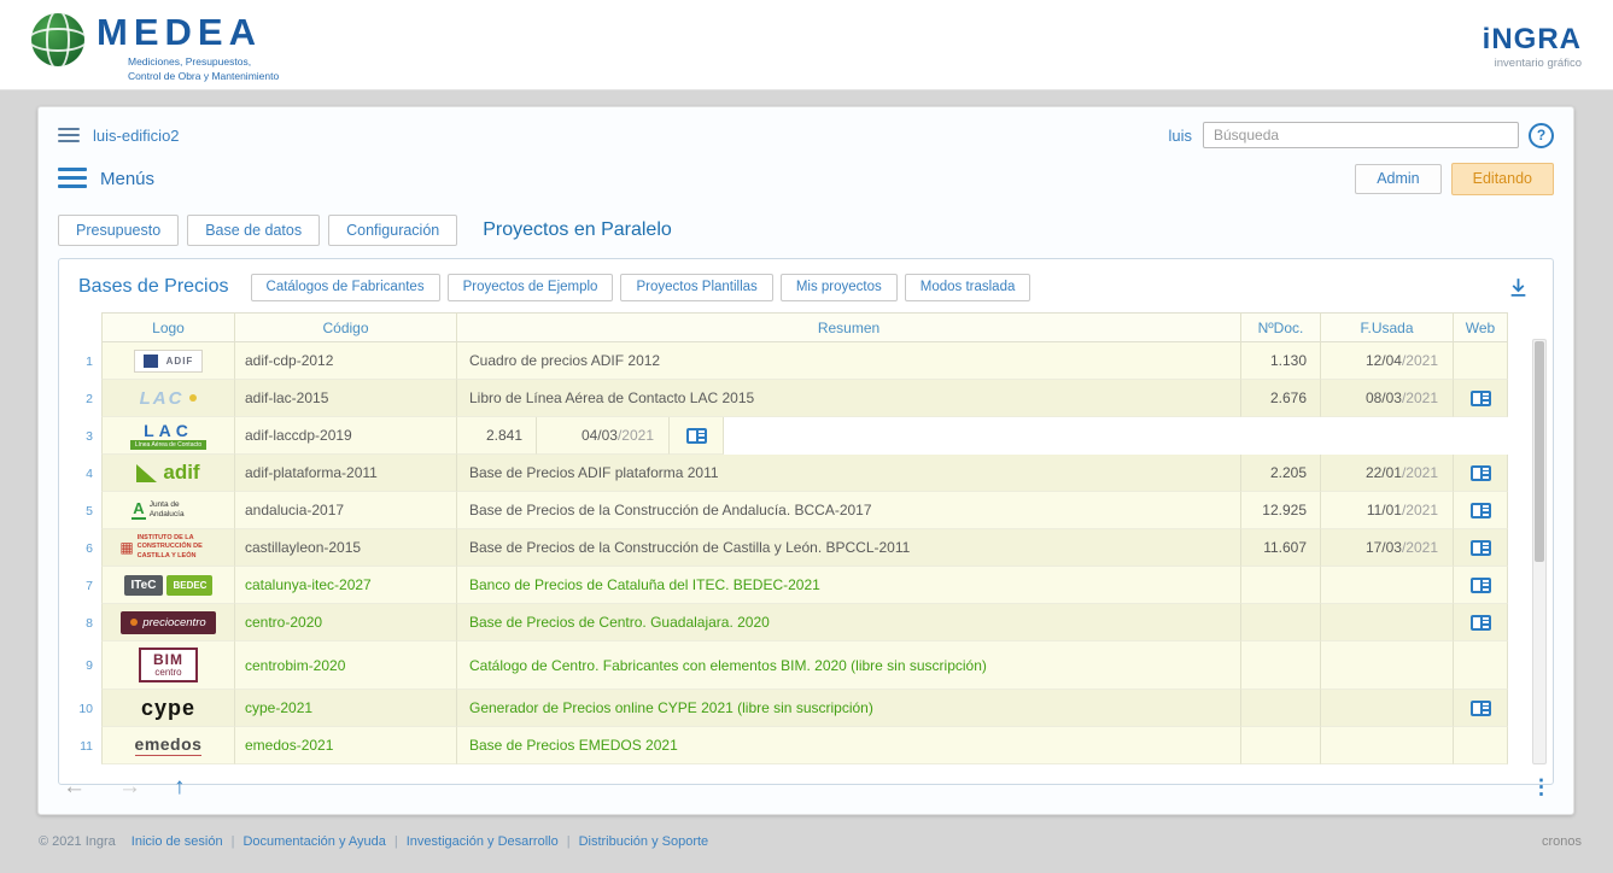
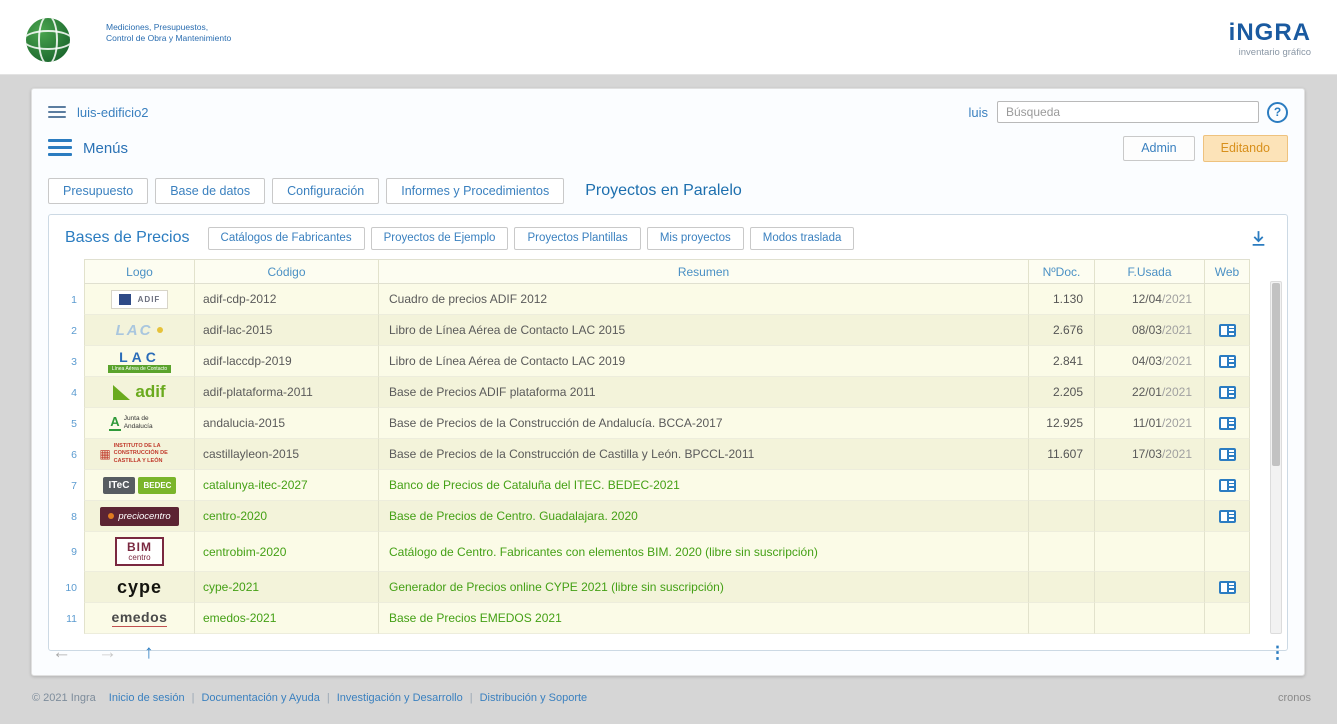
- MEDEA
  Mediciones, Presupuestos,
  Control de Obra y Mantenimiento
  iNGRA
  inventario gráfico
  luis-edificio2
  luis
  Búsqueda
  ?
  Menús
  Admin
  Editando
  Presupuesto
  Base de datos
  Configuración
+ Informes y Procedimientos
  Proyectos en Paralelo
  Bases de Precios
  Catálogos de Fabricantes
  Proyectos de Ejemplo
  Proyectos Plantillas
  Mis proyectos
  Modos traslada
  Logo
  Código
  Resumen
  NºDoc.
  F.Usada
  Web
  1
  ADIF
  adif-cdp-2012
  Cuadro de precios ADIF 2012
  1.130
  12/04
  /2021
  2
  LAC
  adif-lac-2015
  Libro de Línea Aérea de Contacto LAC 2015
  2.676
  08/03
  /2021
  3
  LAC
  adif-laccdp-2019
+ Libro de Línea Aérea de Contacto LAC 2019
  2.841
  04/03
  /2021
  4
  adif
  adif-plataforma-2011
  Base de Precios ADIF plataforma 2011
  2.205
  22/01
  /2021
  5
  A
- andalucia-2017
+ andalucia-2015
  Base de Precios de la Construcción de Andalucía. BCCA-2017
  12.925
  11/01
  /2021
  6
  ▦
  castillayleon-2015
  Base de Precios de la Construcción de Castilla y León. BPCCL-2011
  11.607
  17/03
  /2021
  7
  ITeC
  BEDEC
  catalunya-itec-2027
  Banco de Precios de Cataluña del ITEC. BEDEC-2021
  8
  preciocentro
  centro-2020
  Base de Precios de Centro. Guadalajara. 2020
  9
  BIM
  centro
  centrobim-2020
  Catálogo de Centro. Fabricantes con elementos BIM. 2020 (libre sin suscripción)
  10
  cype
  cype-2021
  Generador de Precios online CYPE 2021 (libre sin suscripción)
  11
  emedos
  emedos-2021
  Base de Precios EMEDOS 2021
  ←
  →
  ↑
  ⋮
  © 2021 Ingra
  Inicio de sesión
  |
  Documentación y Ayuda
  |
  Investigación y Desarrollo
  |
  Distribución y Soporte
  cronos
